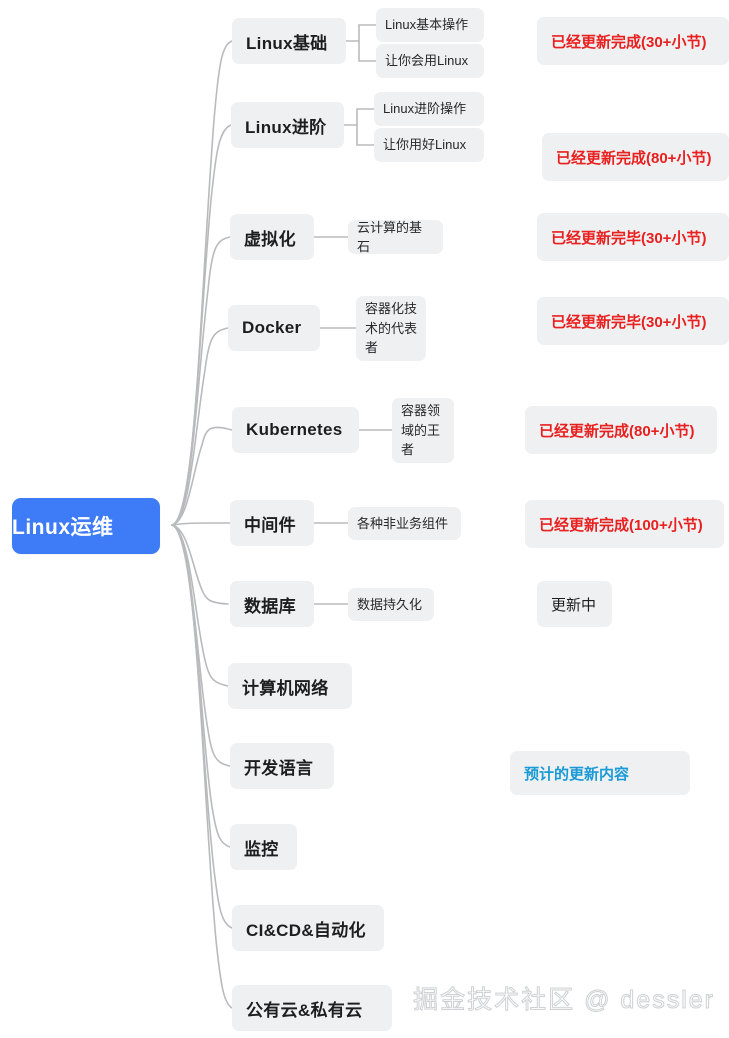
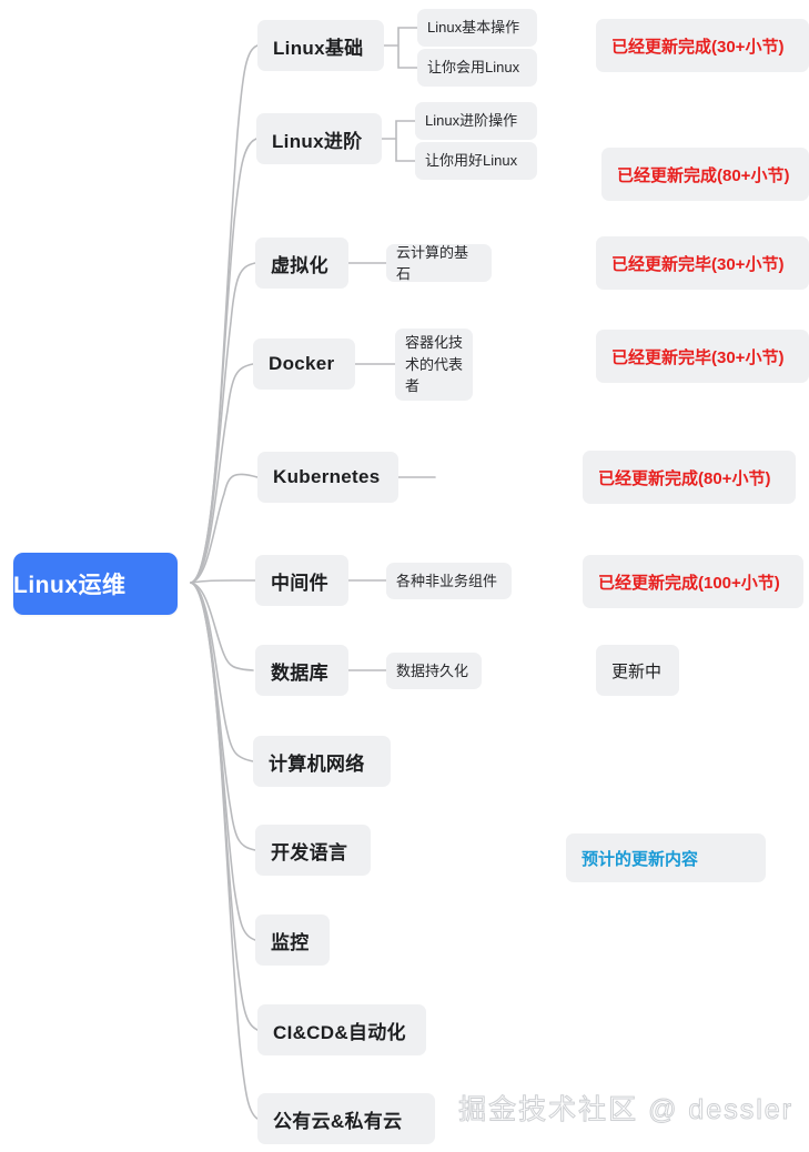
  Linux运维
  Linux基础
  Linux基本操作
  让你会用Linux
  已经更新完成(30+小节)
  Linux进阶
  Linux进阶操作
  让你用好Linux
  已经更新完成(80+小节)
  虚拟化
  云计算的基石
  已经更新完毕(30+小节)
  Docker
  容器化技术的代表者
  已经更新完毕(30+小节)
  Kubernetes
- 容器领域的王者
  已经更新完成(80+小节)
  中间件
  各种非业务组件
  已经更新完成(100+小节)
  数据库
  数据持久化
  更新中
  计算机网络
  开发语言
  预计的更新内容
  监控
  CI&CD&自动化
  公有云&私有云
  掘金技术社区 @ dessler
